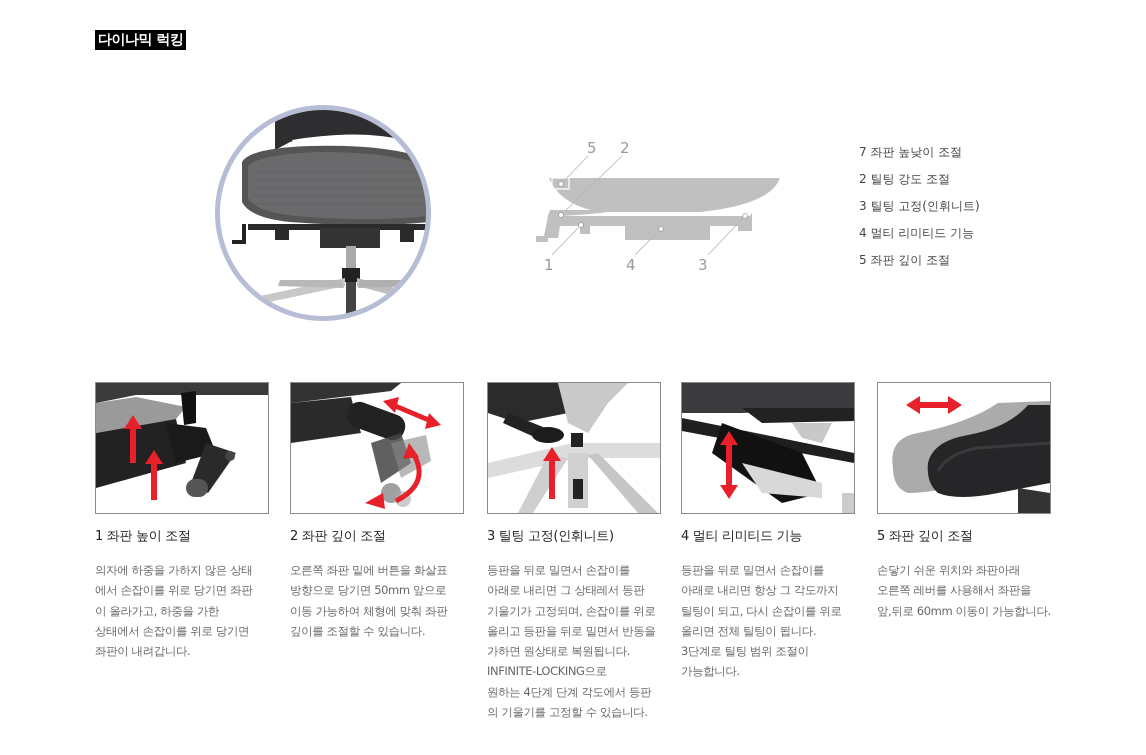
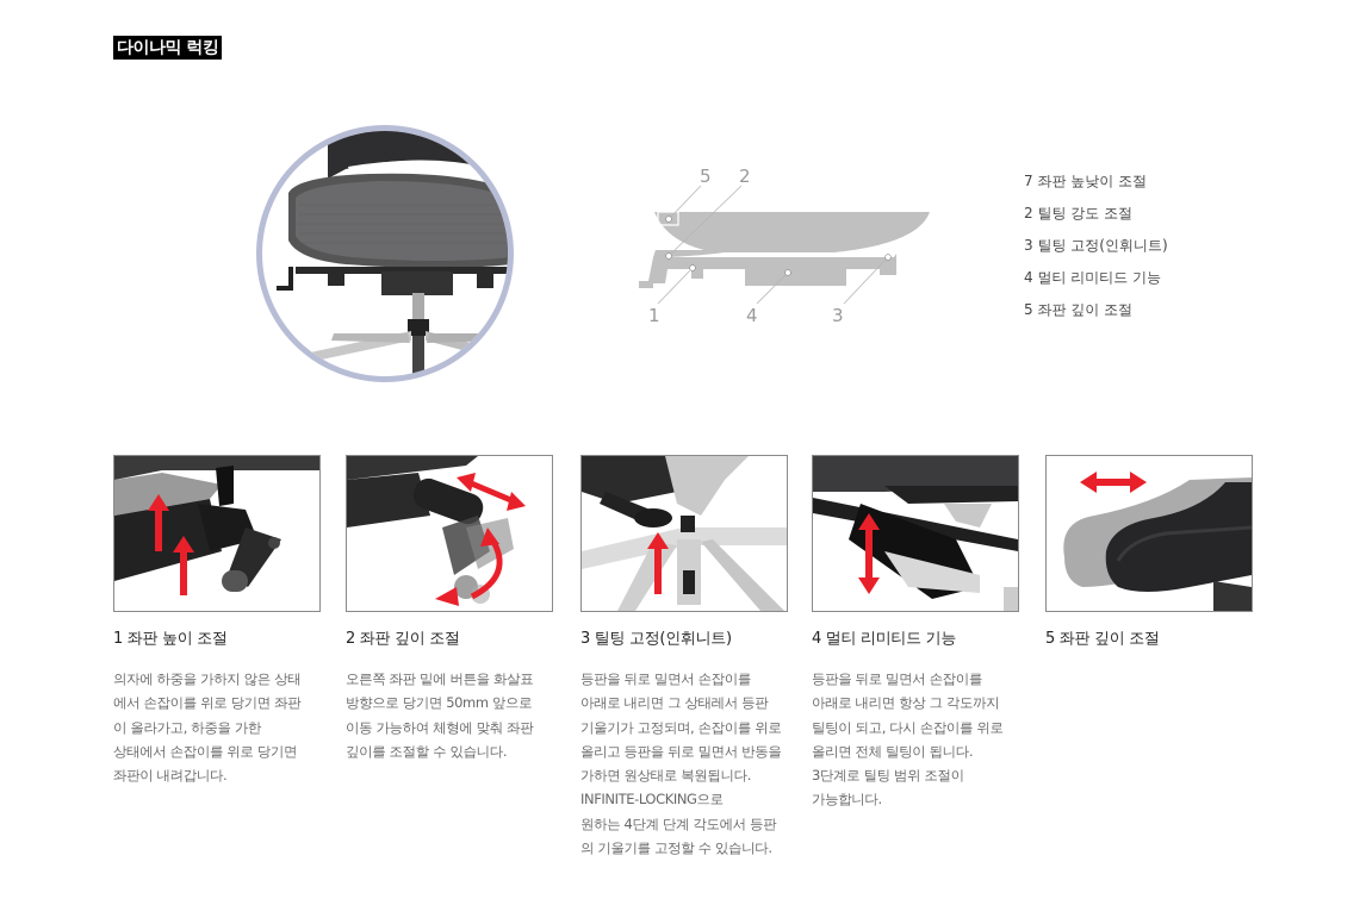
  다이나믹 럭킹
  5
  2
  1
  4
  3
  7 좌판 높낮이 조절
  2 틸팅 강도 조절
  3 틸팅 고정(인휘니트)
  4 멀티 리미티드 기능
  5 좌판 깊이 조절
  1 좌판 높이 조절
  의자에 하중을 가하지 않은 상태
  에서 손잡이를 위로 당기면 좌판
  이 올라가고, 하중을 가한
  상태에서 손잡이를 위로 당기면
  좌판이 내려갑니다.
  2 좌판 깊이 조절
  오른쪽 좌판 밑에 버튼을 화살표
  방향으로 당기면 50mm 앞으로
  이동 가능하여 체형에 맞춰 좌판
  깊이를 조절할 수 있습니다.
  3 틸팅 고정(인휘니트)
  등판을 뒤로 밀면서 손잡이를
  아래로 내리면 그 상태레서 등판
  기울기가 고정되며, 손잡이를 위로
  올리고 등판을 뒤로 밀면서 반동을
  가하면 원상태로 복원됩니다.
  INFINITE-LOCKING으로
  원하는 4단계 단계 각도에서 등판
  의 기울기를 고정할 수 있습니다.
  4 멀티 리미티드 기능
  등판을 뒤로 밀면서 손잡이를
  아래로 내리면 항상 그 각도까지
  틸팅이 되고, 다시 손잡이를 위로
  올리면 전체 틸팅이 됩니다.
  3단계로 틸팅 범위 조절이
  가능합니다.
  5 좌판 깊이 조절
- 손닿기 쉬운 위치와 좌판아래
- 오른쪽 레버를 사용해서 좌판을
- 앞,뒤로 60mm 이동이 가능합니다.
